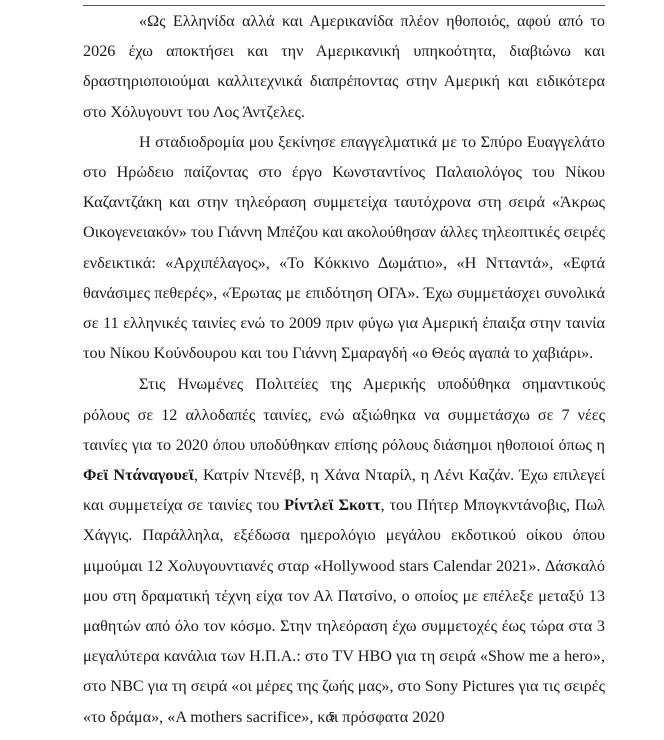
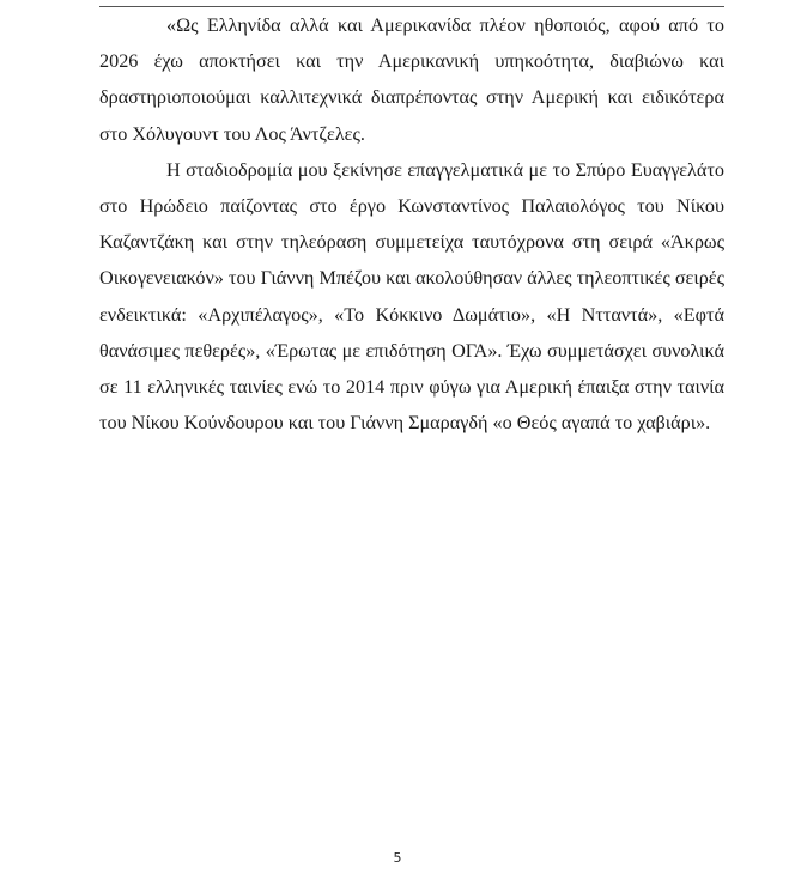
  «Ως Ελληνίδα αλλά και Αμερικανίδα πλέον ηθοποιός, αφού από το 2026 έχω αποκτήσει και την Αμερικανική υπηκοότητα, διαβιώνω και δραστηριοποιούμαι καλλιτεχνικά διαπρέποντας στην Αμερική και ειδικότερα στο Χόλυγουντ του Λος Άντζελες.
- Η σταδιοδρομία μου ξεκίνησε επαγγελματικά με το Σπύρο Ευαγγελάτο στο Ηρώδειο παίζοντας στο έργο Κωνσταντίνος Παλαιολόγος του Νίκου Καζαντζάκη και στην τηλεόραση συμμετείχα ταυτόχρονα στη σειρά «Άκρως Οικογενειακόν» του Γιάννη Μπέζου και ακολούθησαν άλλες τηλεοπτικές σειρές ενδεικτικά: «Αρχιπέλαγος», «Το Κόκκινο Δωμάτιο», «Η Ντταντά», «Εφτά θανάσιμες πεθερές», «Έρωτας με επιδότηση ΟΓΑ». Έχω συμμετάσχει συνολικά σε 11 ελληνικές ταινίες ενώ το 2009 πριν φύγω για Αμερική έπαιξα στην ταινία του Νίκου Κούνδουρου και του Γιάννη Σμαραγδή «ο Θεός αγαπά το χαβιάρι».
+ Η σταδιοδρομία μου ξεκίνησε επαγγελματικά με το Σπύρο Ευαγγελάτο στο Ηρώδειο παίζοντας στο έργο Κωνσταντίνος Παλαιολόγος του Νίκου Καζαντζάκη και στην τηλεόραση συμμετείχα ταυτόχρονα στη σειρά «Άκρως Οικογενειακόν» του Γιάννη Μπέζου και ακολούθησαν άλλες τηλεοπτικές σειρές ενδεικτικά: «Αρχιπέλαγος», «Το Κόκκινο Δωμάτιο», «Η Ντταντά», «Εφτά θανάσιμες πεθερές», «Έρωτας με επιδότηση ΟΓΑ». Έχω συμμετάσχει συνολικά σε 11 ελληνικές ταινίες ενώ το 2014 πριν φύγω για Αμερική έπαιξα στην ταινία του Νίκου Κούνδουρου και του Γιάννη Σμαραγδή «ο Θεός αγαπά το χαβιάρι».
- Στις Ηνωμένες Πολιτείες της Αμερικής υποδύθηκα σημαντικούς ρόλους σε 12 αλλοδαπές ταινίες, ενώ αξιώθηκα να συμμετάσχω σε 7 νέες ταινίες για το 2020 όπου υποδύθηκαν επίσης ρόλους διάσημοι ηθοποιοί όπως η Φεϊ Ντάναγουεϊ, Κατρίν Ντενέβ, η Χάνα Νταρίλ, η Λένι Καζάν. Έχω επιλεγεί και συμμετείχα σε ταινίες του Ρίντλεϊ Σκοττ, του Πήτερ Μπογκντάνοβις, Πωλ Χάγγις. Παράλληλα, εξέδωσα ημερολόγιο μεγάλου εκδοτικού οίκου όπου μιμούμαι 12 Χολυγουντιανές σταρ «Hollywood stars Calendar 2021». Δάσκαλό μου στη δραματική τέχνη είχα τον Αλ Πατσίνο, ο οποίος με επέλεξε μεταξύ 13 μαθητών από όλο τον κόσμο. Στην τηλεόραση έχω συμμετοχές έως τώρα στα 3 μεγαλύτερα κανάλια των Η.Π.Α.: στο TV HBO για τη σειρά «Show me a hero», στο NBC για τη σειρά «οι μέρες της ζωής μας», στο Sony Pictures για τις σειρές «το δράμα», «A mothers sacrifice», και πρόσφατα 2020
  5
